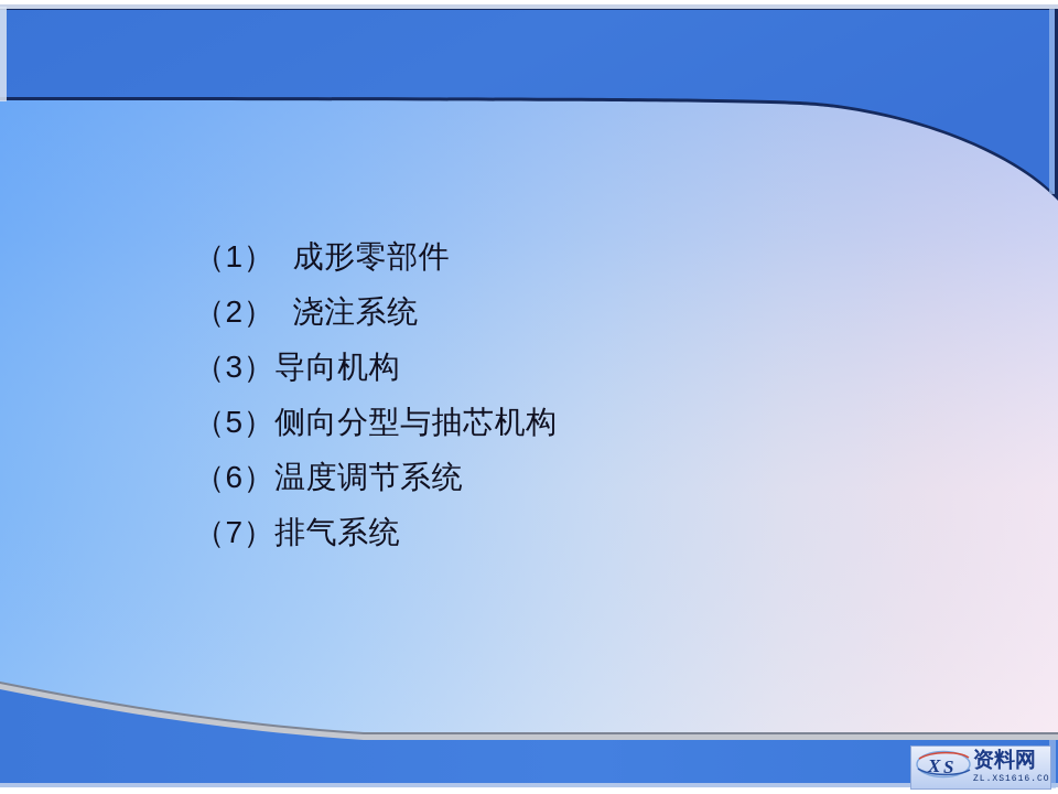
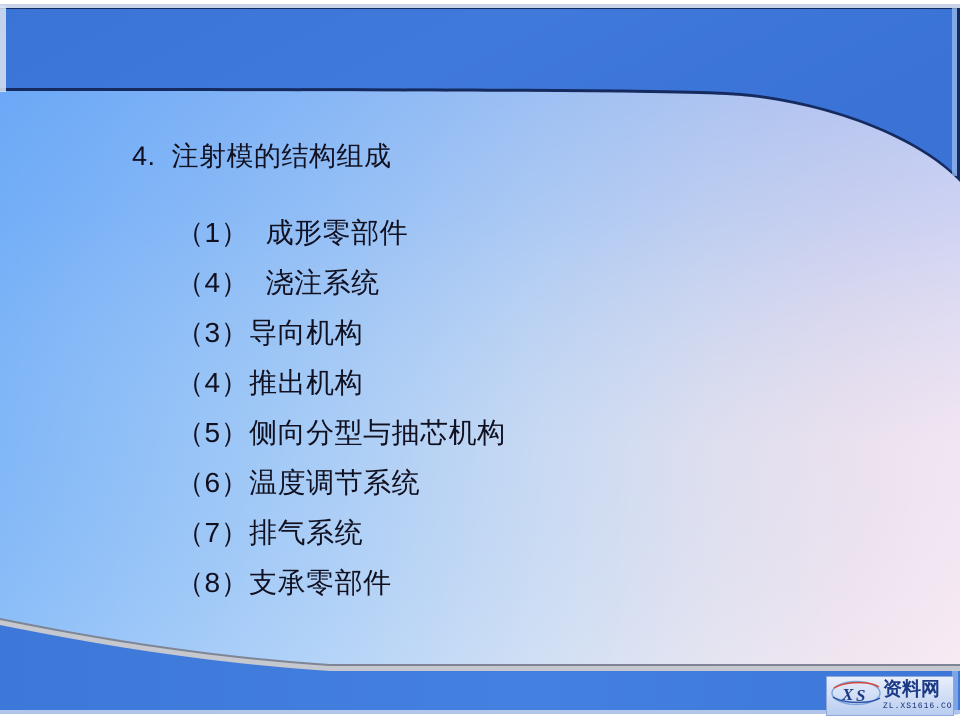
+ 4. 注射模的结构组成
  （1） 成形零部件
- （2） 浇注系统
+ （4） 浇注系统
  （3）导向机构
+ （4）推出机构
  （5）侧向分型与抽芯机构
  （6）温度调节系统
  （7）排气系统
+ （8）支承零部件
  X
  S
  资料网
  ZL.XS1616.CO
